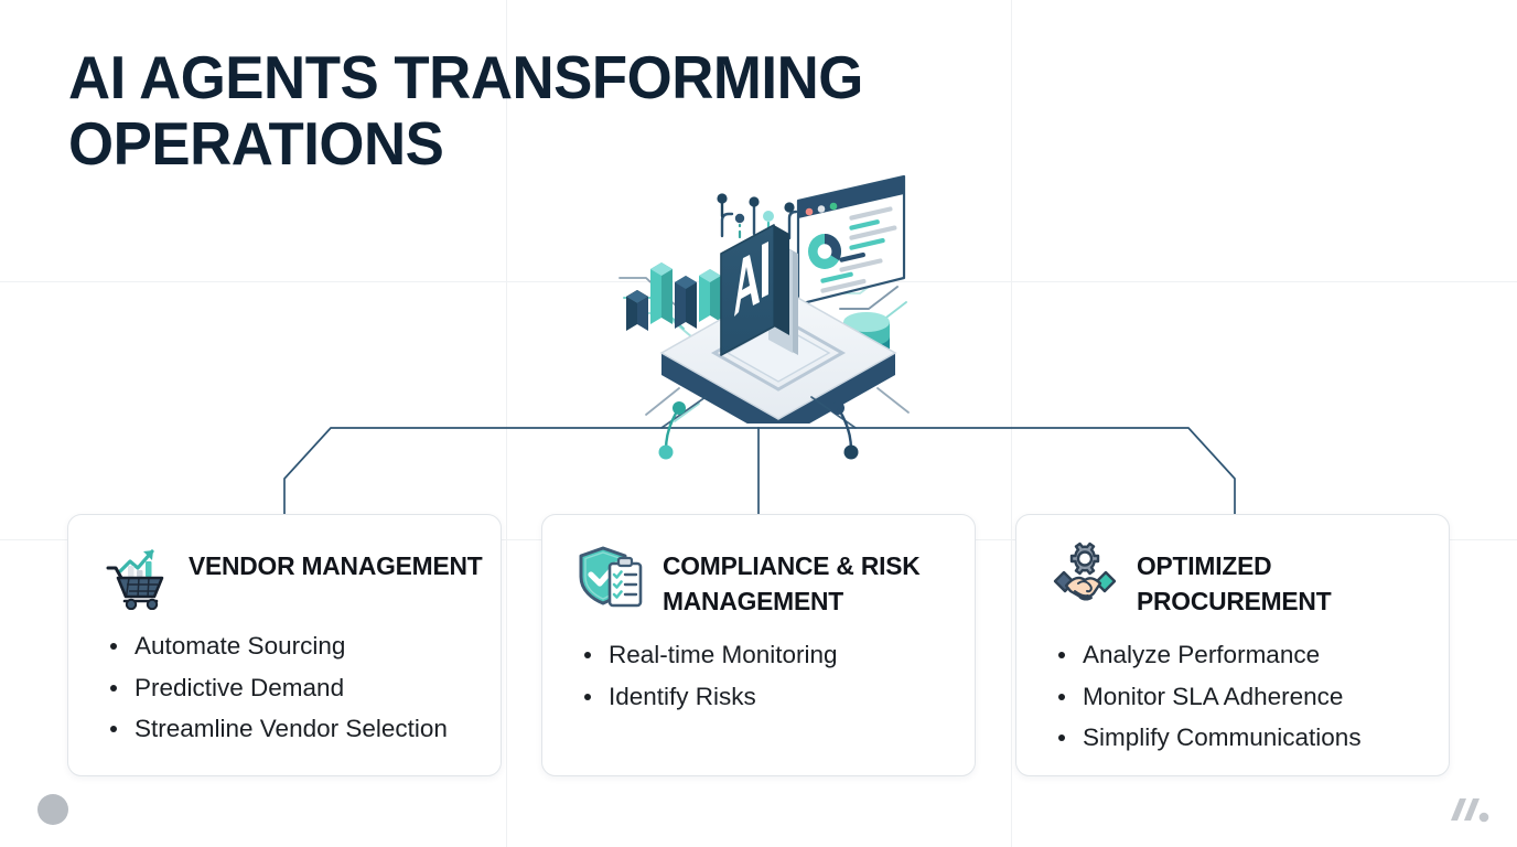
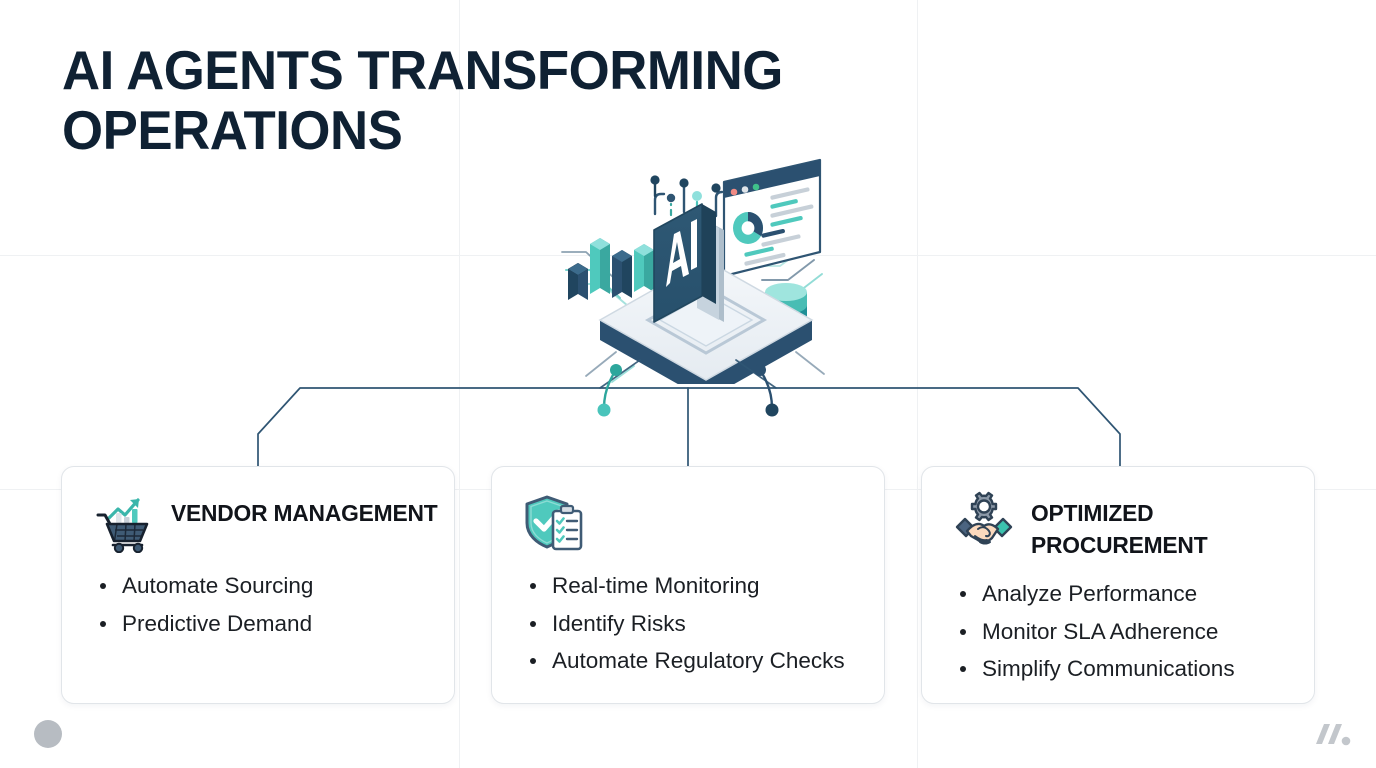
  AI AGENTS TRANSFORMING OPERATIONS
  VENDOR MANAGEMENT
  Automate Sourcing
  Predictive Demand
- Streamline Vendor Selection
- COMPLIANCE & RISK MANAGEMENT
  Real-time Monitoring
  Identify Risks
+ Automate Regulatory Checks
  OPTIMIZED PROCUREMENT
  Analyze Performance
  Monitor SLA Adherence
  Simplify Communications
